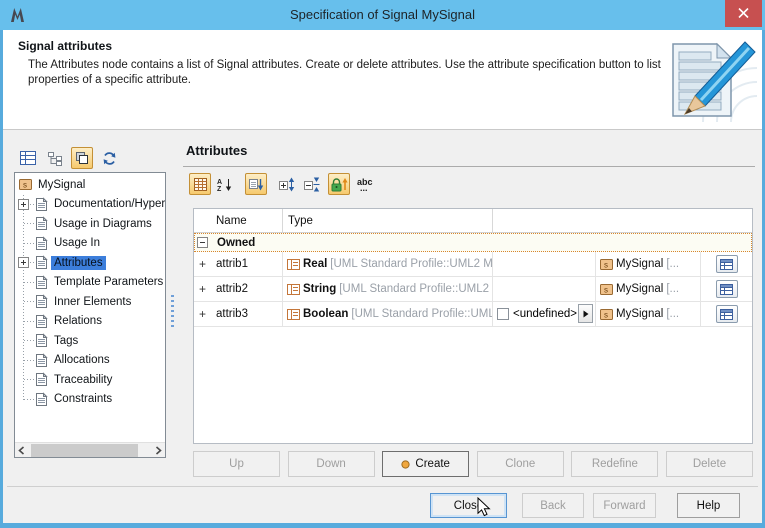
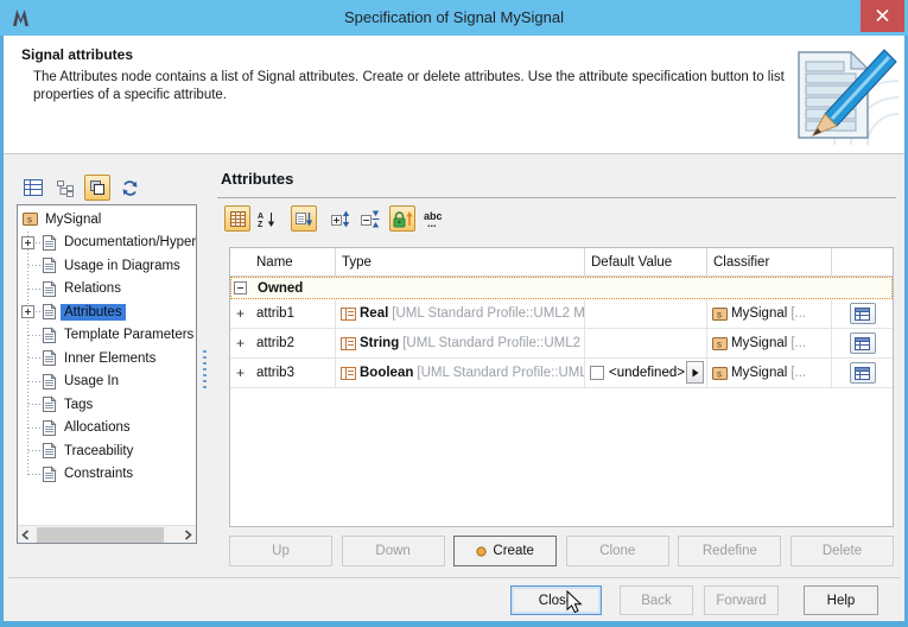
  Specification of Signal MySignal
  Signal attributes
  The Attributes node contains a list of Signal attributes. Create or delete attributes. Use the attribute specification button to list
  properties of a specific attribute.
  s
  MySignal
  Documentation/Hyper
  Usage in Diagrams
- Usage In
+ Relations
  Attributes
  Template Parameters
  Inner Elements
- Relations
+ Usage In
  Tags
  Allocations
  Traceability
  Constraints
  Attributes
  abc
  ...
  Name
  Type
+ Default Value
+ Classifier
  Owned
  +
  attrib1
  Real
  [UML Standard Profile::UML2 M
  s
  MySignal
  [...
  +
  attrib2
  String
  [UML Standard Profile::UML2
  s
  MySignal
  [...
  +
  attrib3
  Boolean
  [UML Standard Profile::UML
  <undefined>
  s
  MySignal
  [...
  Up
  Down
  Create
  Clone
  Redefine
  Delete
  Clos
  Back
  Forward
  Help
